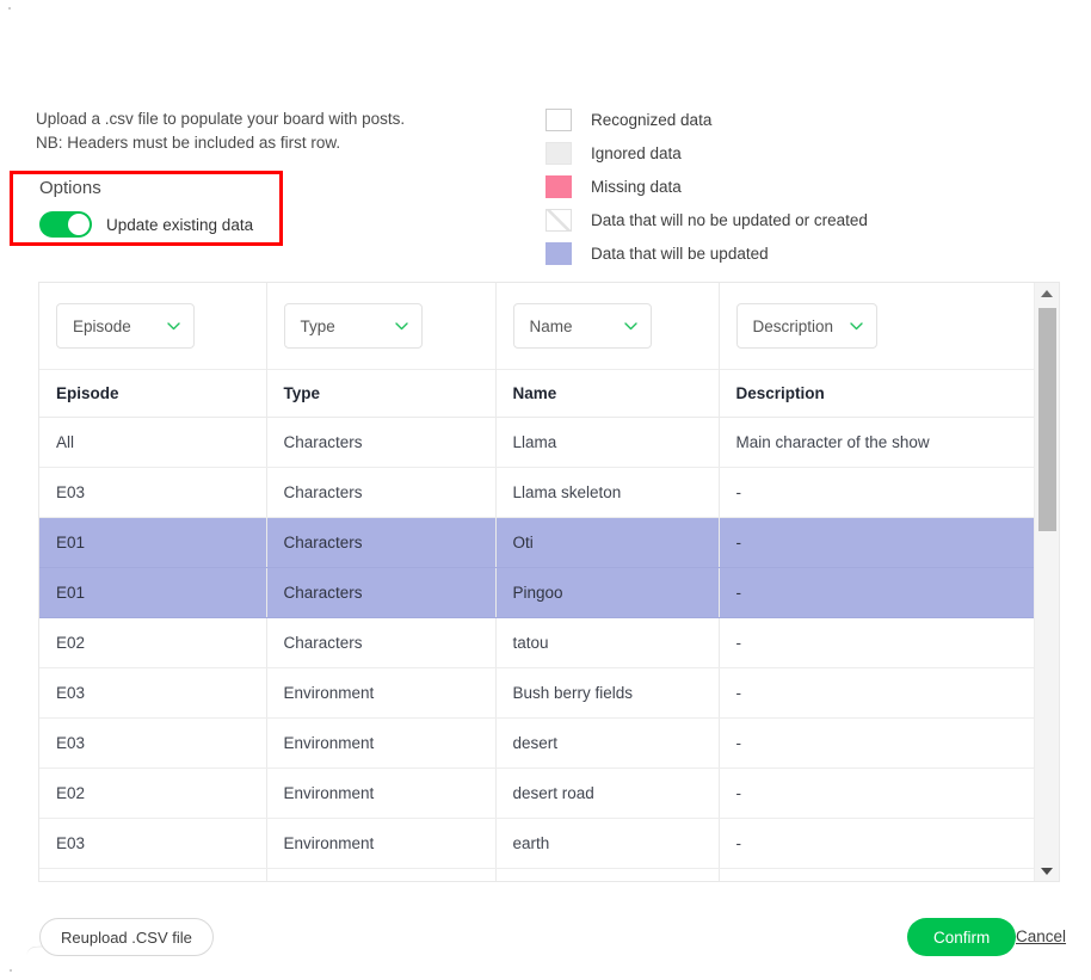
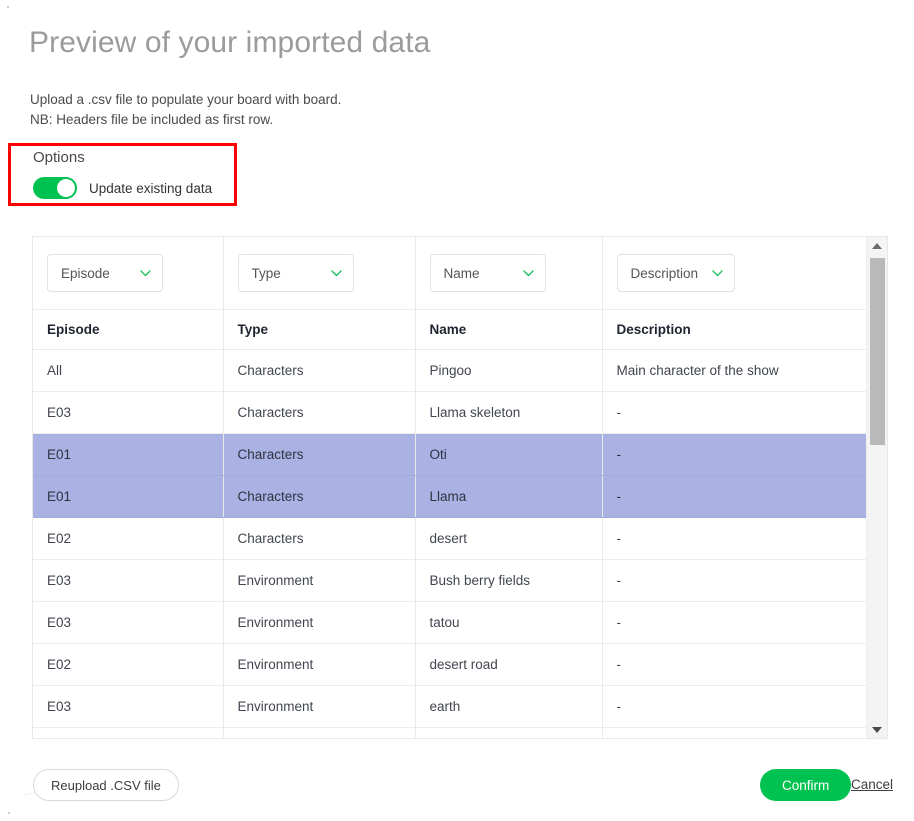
+ Preview of your imported data
- Upload a .csv file to populate your board with posts.
+ Upload a .csv file to populate your board with board.
- NB: Headers must be included as first row.
+ NB: Headers file be included as first row.
  Options
  Update existing data
- Recognized data
- Ignored data
- Missing data
- Data that will no be updated or created
- Data that will be updated
  Episode	Type	Name	Description
  Episode	Type	Name	Description
- All	Characters	Llama	Main character of the show
+ All	Characters	Pingoo	Main character of the show
  E03	Characters	Llama skeleton	-
  E01	Characters	Oti	-
- E01	Characters	Pingoo	-
+ E01	Characters	Llama	-
- E02	Characters	tatou	-
+ E02	Characters	desert	-
  E03	Environment	Bush berry fields	-
- E03	Environment	desert	-
+ E03	Environment	tatou	-
  E02	Environment	desert road	-
  E03	Environment	earth	-
  Reupload .CSV file
  Confirm
  Cancel
